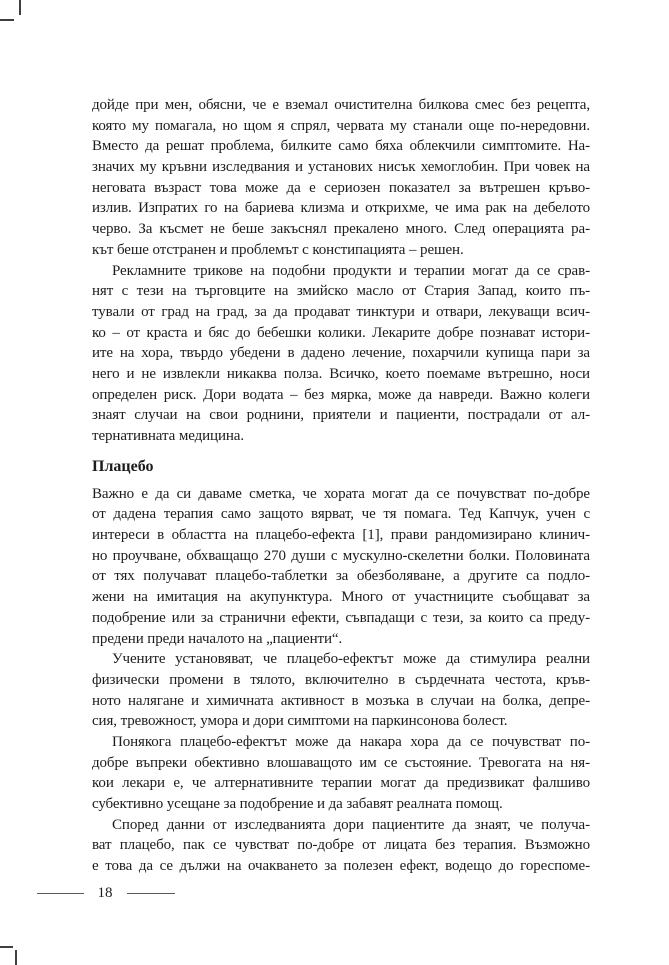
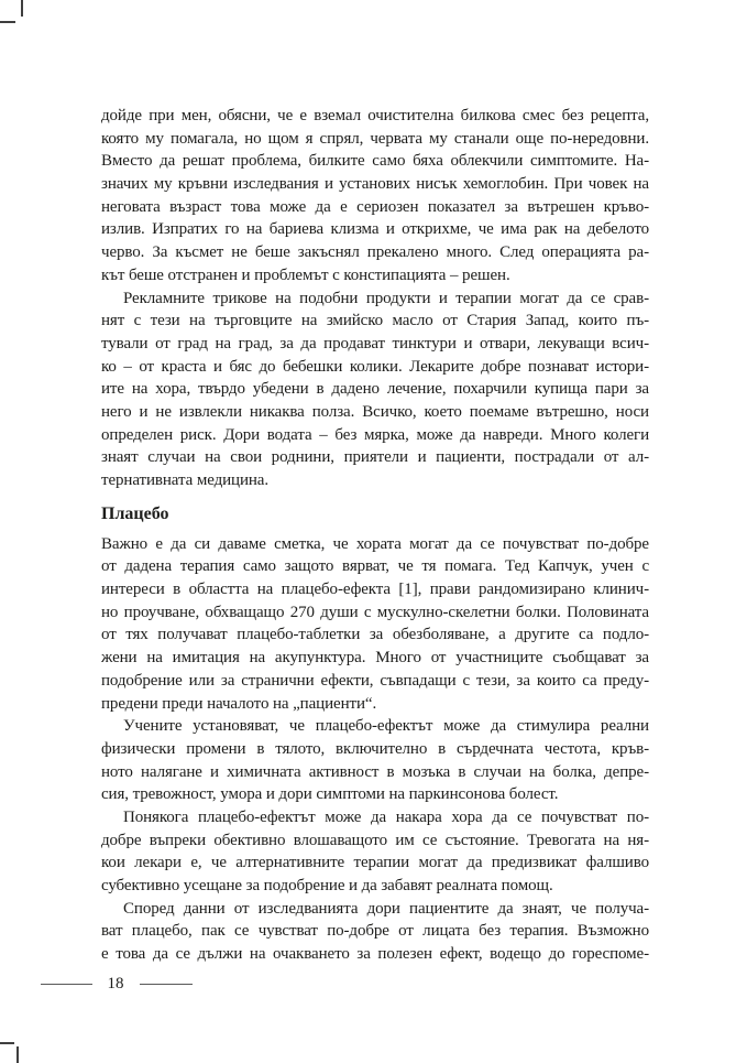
  дойде при мен, обясни, че е вземал очистителна билкова смес без рецепта,
  която му помагала, но щом я спрял, червата му станали още по-нередовни.
  Вместо да решат проблема, билките само бяха облекчили симптомите. На-
  значих му кръвни изследвания и установих нисък хемоглобин. При човек на
  неговата възраст това може да е сериозен показател за вътрешен кръво-
  излив. Изпратих го на бариева клизма и открихме, че има рак на дебелото
  черво. За късмет не беше закъснял прекалено много. След операцията ра-
  кът беше отстранен и проблемът с констипацията – решен.
  Рекламните трикове на подобни продукти и терапии могат да се срав-
  нят с тези на търговците на змийско масло от Стария Запад, които пъ-
  тували от град на град, за да продават тинктури и отвари, лекуващи всич-
  ко – от краста и бяс до бебешки колики. Лекарите добре познават истори-
  ите на хора, твърдо убедени в дадено лечение, похарчили купища пари за
  него и не извлекли никаква полза. Всичко, което поемаме вътрешно, носи
- определен риск. Дори водата – без мярка, може да навреди. Важно колеги
+ определен риск. Дори водата – без мярка, може да навреди. Много колеги
  знаят случаи на свои роднини, приятели и пациенти, пострадали от ал-
  тернативната медицина.
  Плацебо
  Важно е да си даваме сметка, че хората могат да се почувстват по-добре
  от дадена терапия само защото вярват, че тя помага. Тед Капчук, учен с
  интереси в областта на плацебо-ефекта [1], прави рандомизирано клинич-
  но проучване, обхващащо 270 души с мускулно-скелетни болки. Половината
  от тях получават плацебо-таблетки за обезболяване, а другите са подло-
  жени на имитация на акупунктура. Много от участниците съобщават за
  подобрение или за странични ефекти, съвпадащи с тези, за които са преду-
  предени преди началото на „пациенти“.
  Учените установяват, че плацебо-ефектът може да стимулира реални
  физически промени в тялото, включително в сърдечната честота, кръв-
  ното налягане и химичната активност в мозъка в случаи на болка, депре-
  сия, тревожност, умора и дори симптоми на паркинсонова болест.
  Понякога плацебо-ефектът може да накара хора да се почувстват по-
  добре въпреки обективно влошаващото им се състояние. Тревогата на ня-
  кои лекари е, че алтернативните терапии могат да предизвикат фалшиво
  субективно усещане за подобрение и да забавят реалната помощ.
  Според данни от изследванията дори пациентите да знаят, че получа-
  ват плацебо, пак се чувстват по-добре от лицата без терапия. Възможно
  е това да се дължи на очакването за полезен ефект, водещо до гореспоме-
  18
